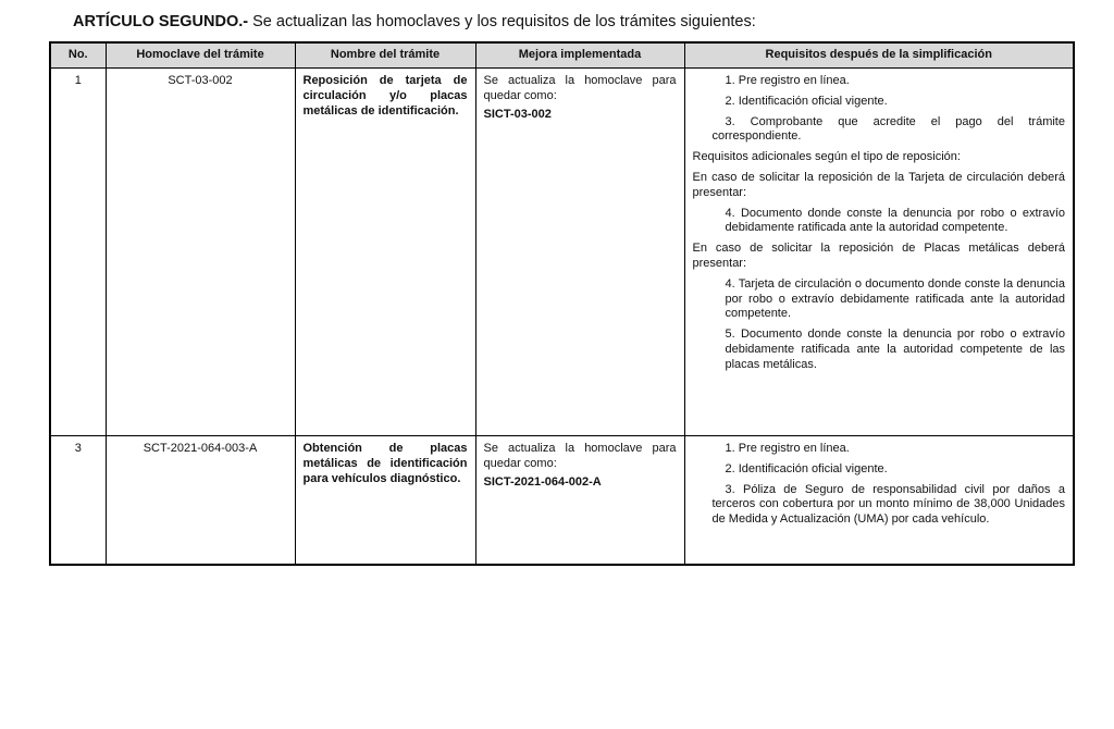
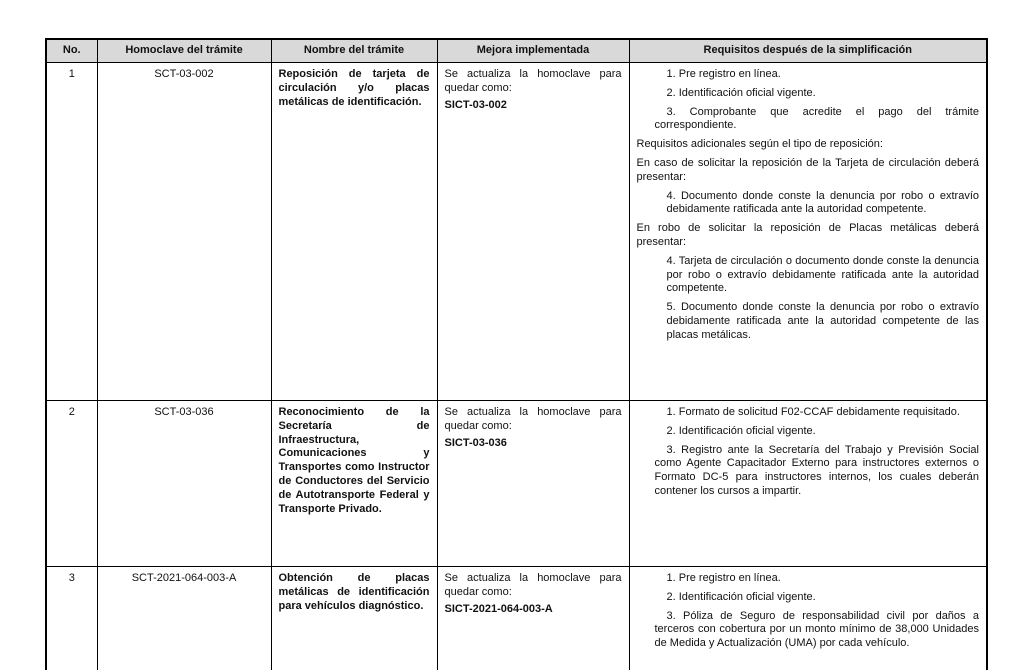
- ARTÍCULO SEGUNDO.- Se actualizan las homoclaves y los requisitos de los trámites siguientes:
  No.	Homoclave del trámite	Nombre del trámite	Mejora implementada	Requisitos después de la simplificación
- 1	SCT-03-002	Reposición de tarjeta de circulación y/o placas metálicas de identificación.	Se actualiza la homoclave para quedar como: SICT-03-002	1. Pre registro en línea. 2. Identificación oficial vigente. 3. Comprobante que acredite el pago del trámite correspondiente. Requisitos adicionales según el tipo de reposición: En caso de solicitar la reposición de la Tarjeta de circulación deberá presentar: 4. Documento donde conste la denuncia por robo o extravío debidamente ratificada ante la autoridad competente. En caso de solicitar la reposición de Placas metálicas deberá presentar: 4. Tarjeta de circulación o documento donde conste la denuncia por robo o extravío debidamente ratificada ante la autoridad competente. 5. Documento donde conste la denuncia por robo o extravío debidamente ratificada ante la autoridad competente de las placas metálicas.
+ 1	SCT-03-002	Reposición de tarjeta de circulación y/o placas metálicas de identificación.	Se actualiza la homoclave para quedar como: SICT-03-002	1. Pre registro en línea. 2. Identificación oficial vigente. 3. Comprobante que acredite el pago del trámite correspondiente. Requisitos adicionales según el tipo de reposición: En caso de solicitar la reposición de la Tarjeta de circulación deberá presentar: 4. Documento donde conste la denuncia por robo o extravío debidamente ratificada ante la autoridad competente. En robo de solicitar la reposición de Placas metálicas deberá presentar: 4. Tarjeta de circulación o documento donde conste la denuncia por robo o extravío debidamente ratificada ante la autoridad competente. 5. Documento donde conste la denuncia por robo o extravío debidamente ratificada ante la autoridad competente de las placas metálicas.
+ 2	SCT-03-036	Reconocimiento de la Secretaría de Infraestructura, Comunicaciones y Transportes como Instructor de Conductores del Servicio de Autotransporte Federal y Transporte Privado.	Se actualiza la homoclave para quedar como: SICT-03-036	1. Formato de solicitud F02-CCAF debidamente requisitado. 2. Identificación oficial vigente. 3. Registro ante la Secretaría del Trabajo y Previsión Social como Agente Capacitador Externo para instructores externos o Formato DC-5 para instructores internos, los cuales deberán contener los cursos a impartir.
- 3	SCT-2021-064-003-A	Obtención de placas metálicas de identificación para vehículos diagnóstico.	Se actualiza la homoclave para quedar como: SICT-2021-064-002-A	1. Pre registro en línea. 2. Identificación oficial vigente. 3. Póliza de Seguro de responsabilidad civil por daños a terceros con cobertura por un monto mínimo de 38,000 Unidades de Medida y Actualización (UMA) por cada vehículo.
+ 3	SCT-2021-064-003-A	Obtención de placas metálicas de identificación para vehículos diagnóstico.	Se actualiza la homoclave para quedar como: SICT-2021-064-003-A	1. Pre registro en línea. 2. Identificación oficial vigente. 3. Póliza de Seguro de responsabilidad civil por daños a terceros con cobertura por un monto mínimo de 38,000 Unidades de Medida y Actualización (UMA) por cada vehículo.
